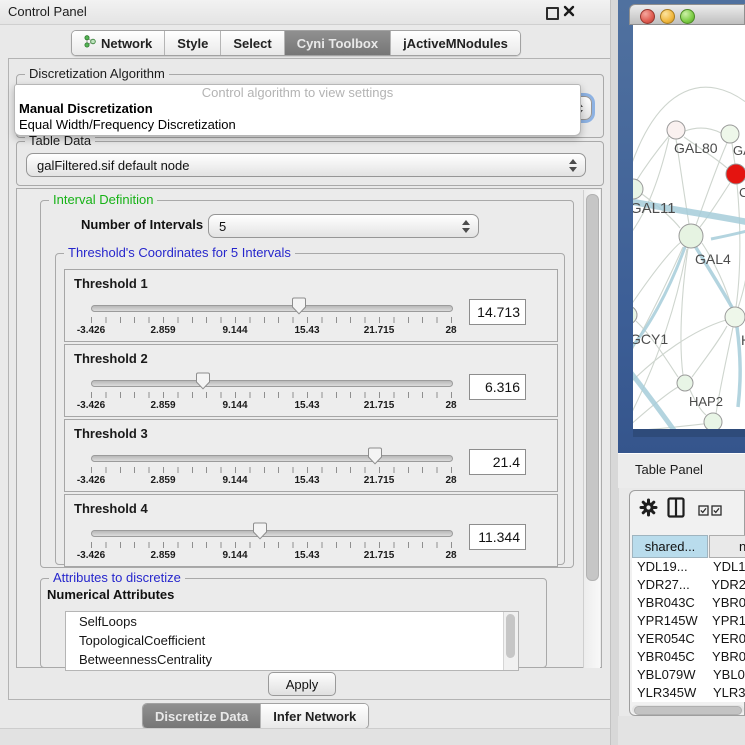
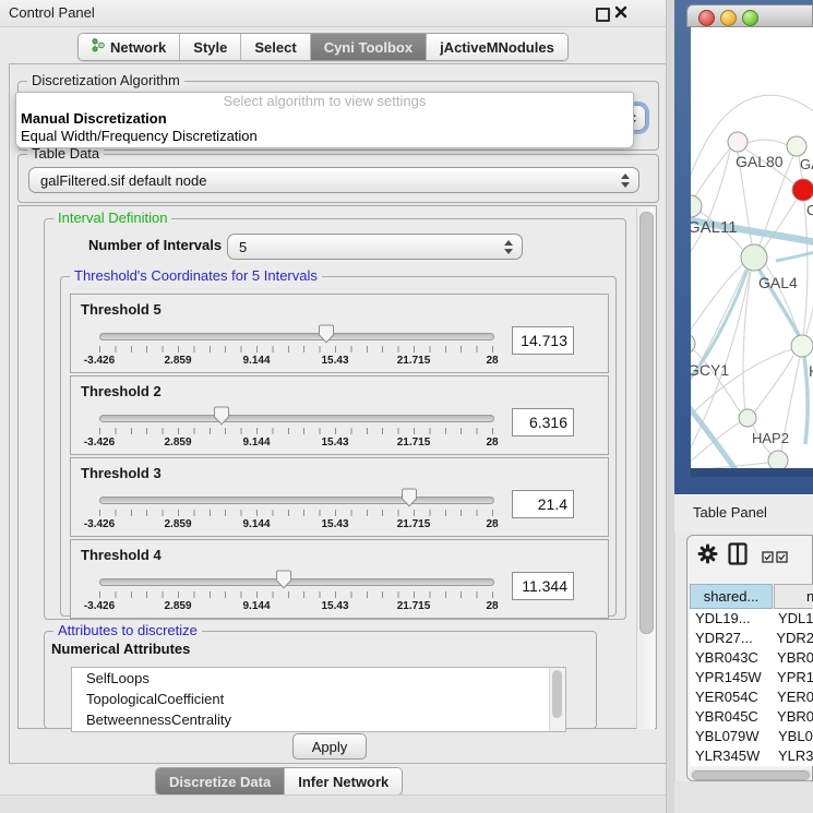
  Control Panel
  Network
  Style
  Select
  Cyni Toolbox
  jActiveMNodules
  Discretization Algorithm
- Control algorithm to view settings
+ Select algorithm to view settings
  Manual Discretization
  Equal Width/Frequency Discretization
  Table Data
  galFiltered.sif default node
  Interval Definition
  Number of Intervals
  5
  Threshold's Coordinates for 5 Intervals
- Threshold 1
+ Threshold 5
  -3.426
  2.859
  9.144
  15.43
  21.715
  28
  14.713
  Threshold 2
  -3.426
  2.859
  9.144
  15.43
  21.715
  28
  6.316
  Threshold 3
  -3.426
  2.859
  9.144
  15.43
  21.715
  28
  21.4
  Threshold 4
  -3.426
  2.859
  9.144
  15.43
  21.715
  28
  11.344
  Attributes to discretize
  Numerical Attributes
  SelfLoops
  TopologicalCoefficient
  BetweennessCentrality
  Apply
  Discretize Data
  Infer Network
  GAL80
  C
  GAL11
  GAL4
  GCY1
  HAP2
  Table Panel
  shared...
  n
  YDL19...
  YDL1
  YDR27...
  YDR2
  YBR043C
  YBR0
  YPR145W
  YPR1
  YER054C
  YER0
  YBR045C
  YBR0
  YBL079W
  YBL0
  YLR345W
  YLR3
